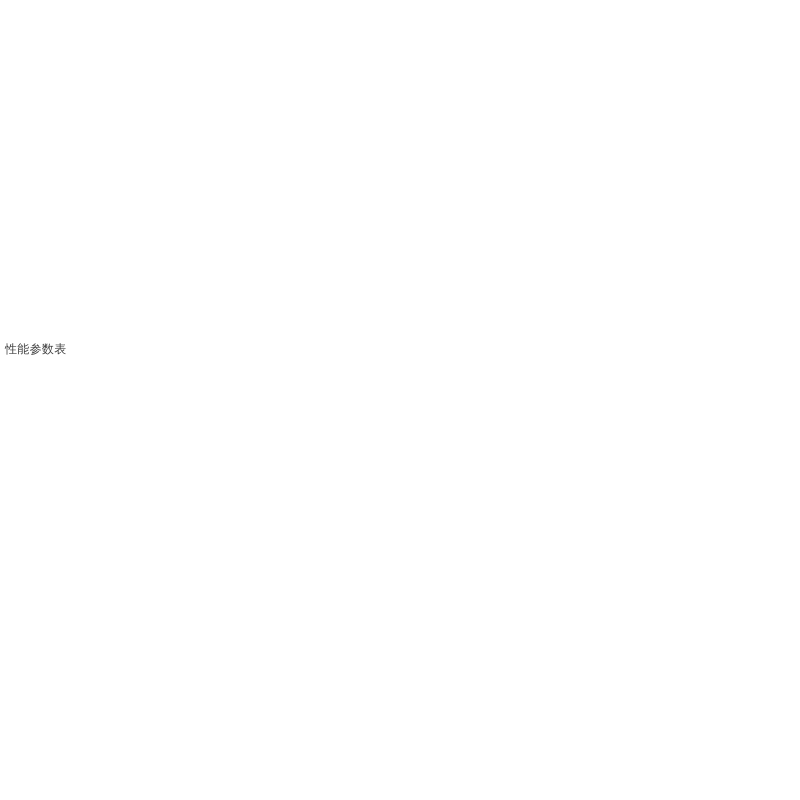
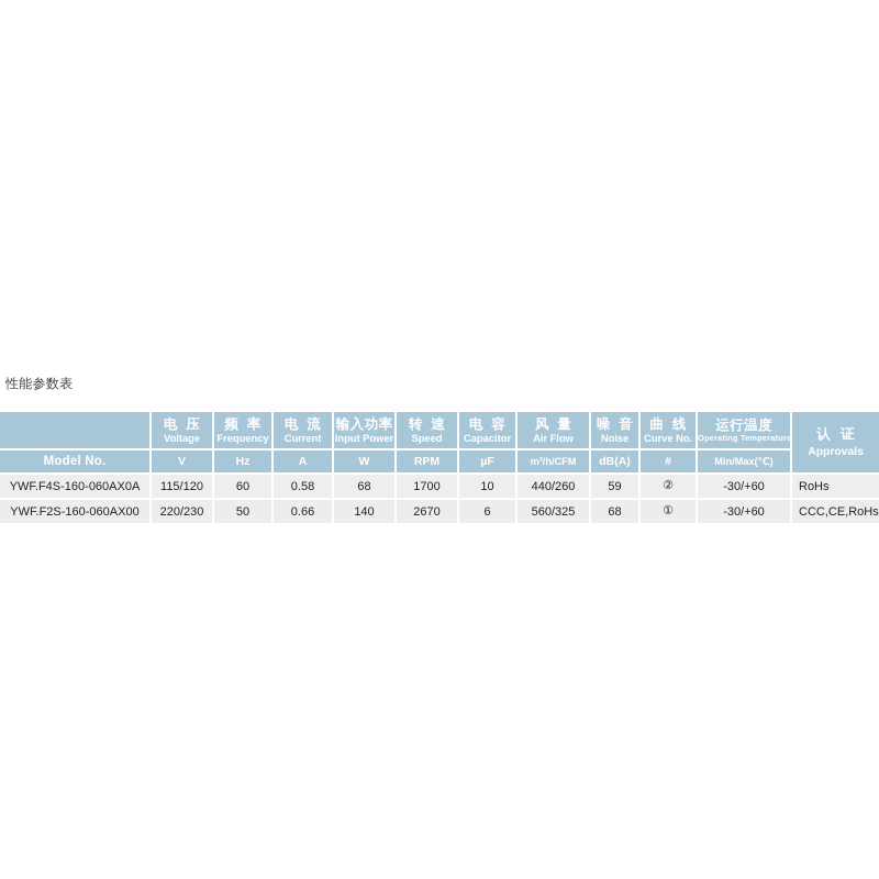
  性能参数表
+ 	电 压 Voltage	频 率 Frequency	电 流 Current	输入功率 Input Power	转 速 Speed	电 容 Capacitor	风 量 Air Flow	噪 音 Noise	曲 线 Curve No.	运行温度 Operating Temperature	认 证 Approvals
+ Model No.	V	Hz	A	W	RPM	µF	m³/h/CFM	dB(A)	#	Min/Max(℃)
+ YWF.F4S-160-060AX0A	115/120	60	0.58	68	1700	10	440/260	59	②	-30/+60	RoHs
+ YWF.F2S-160-060AX00	220/230	50	0.66	140	2670	6	560/325	68	①	-30/+60	CCC,CE,RoHs
